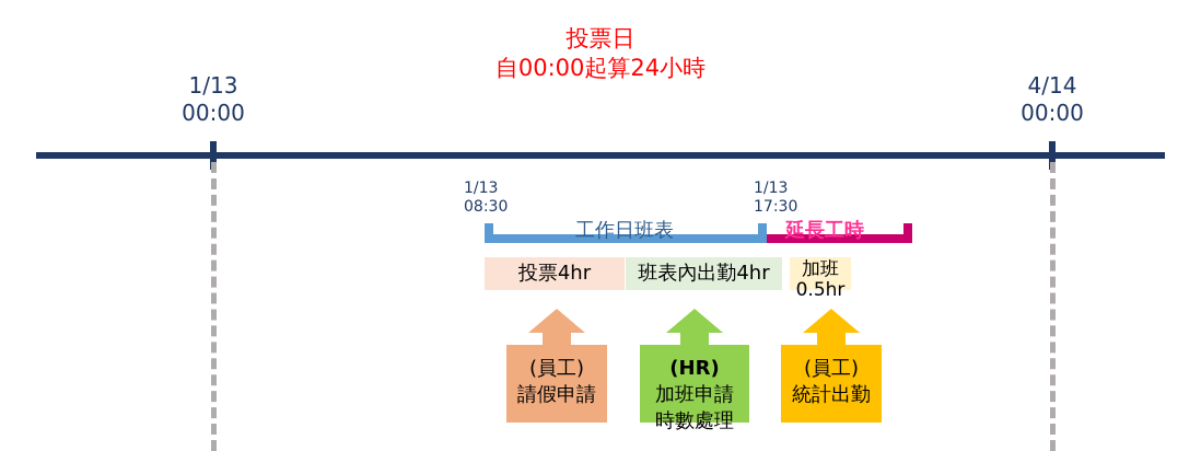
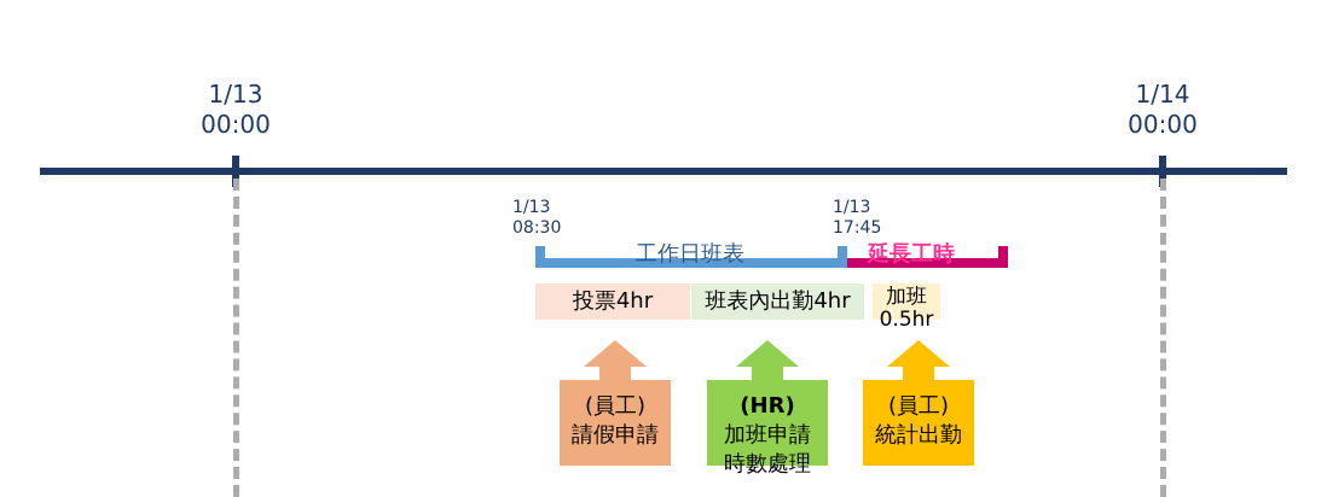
- 投票日
- 自00:00起算24小時
  1/13
  00:00
- 4/14
+ 1/14
  00:00
  1/13
  08:30
  1/13
- 17:30
+ 17:45
  工作日班表
  延長工時
  投票4hr
  班表內出勤4hr
  加班
  0.5hr
  (員工)
  請假申請
  (HR)
  加班申請
  時數處理
  (員工)
  統計出勤
